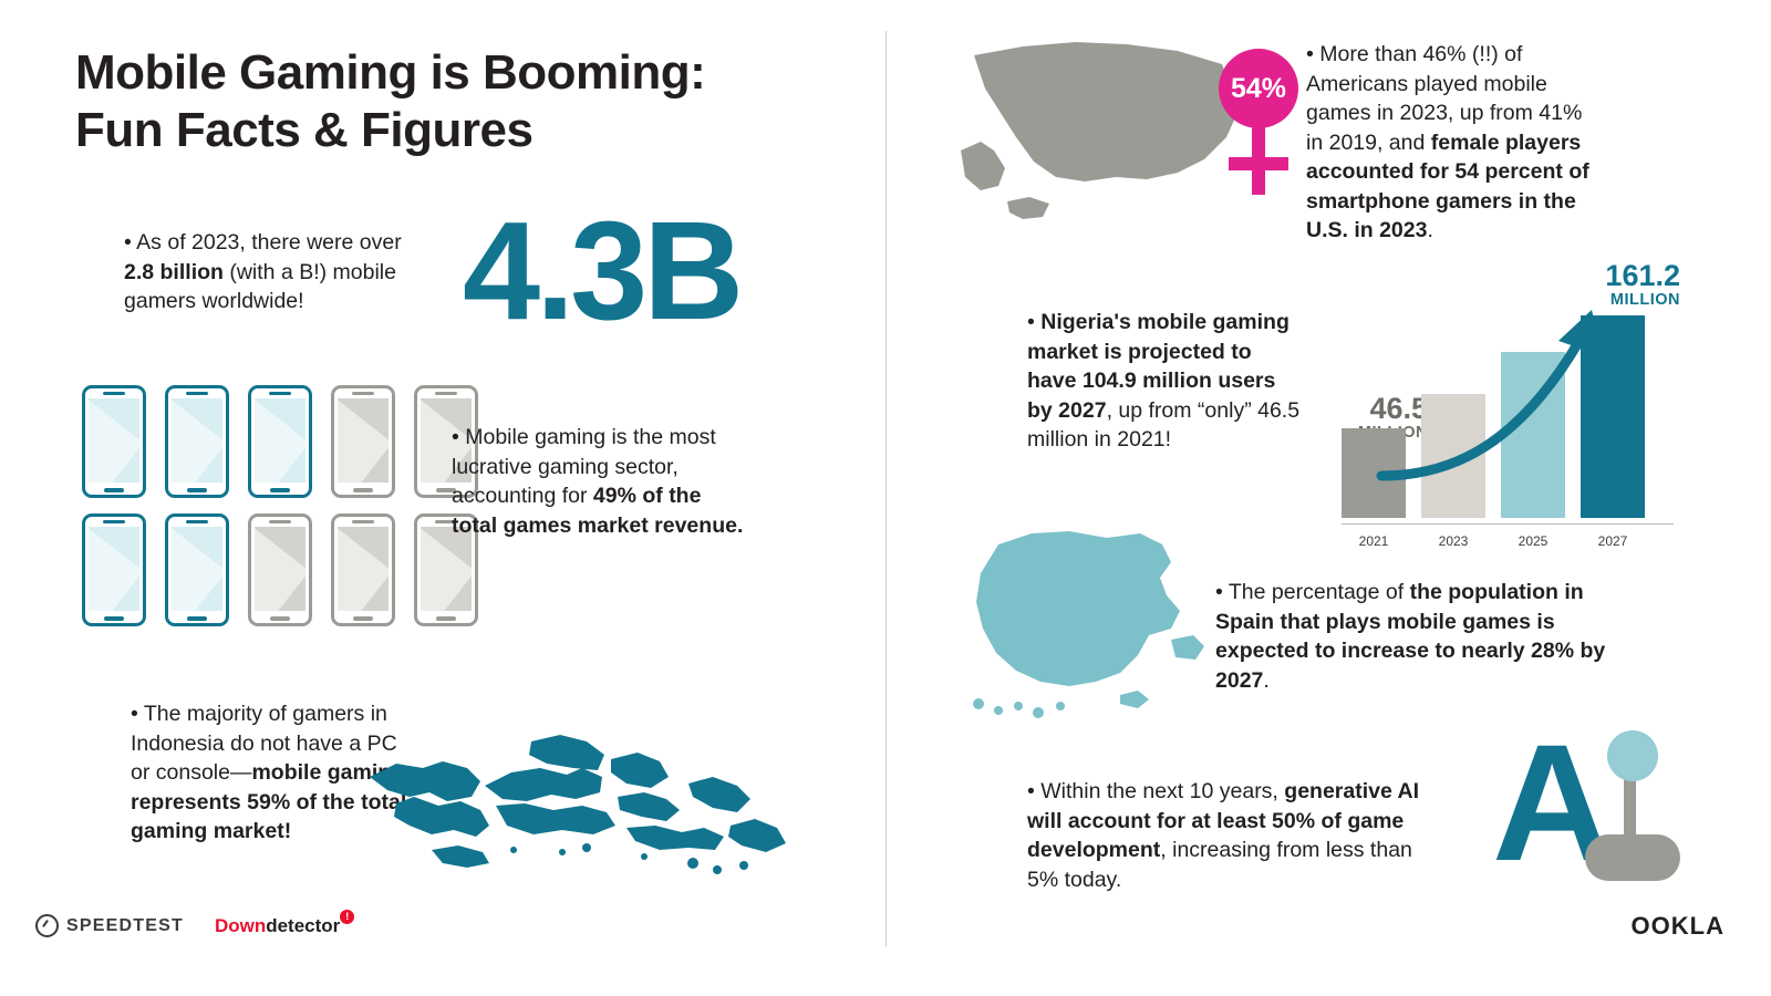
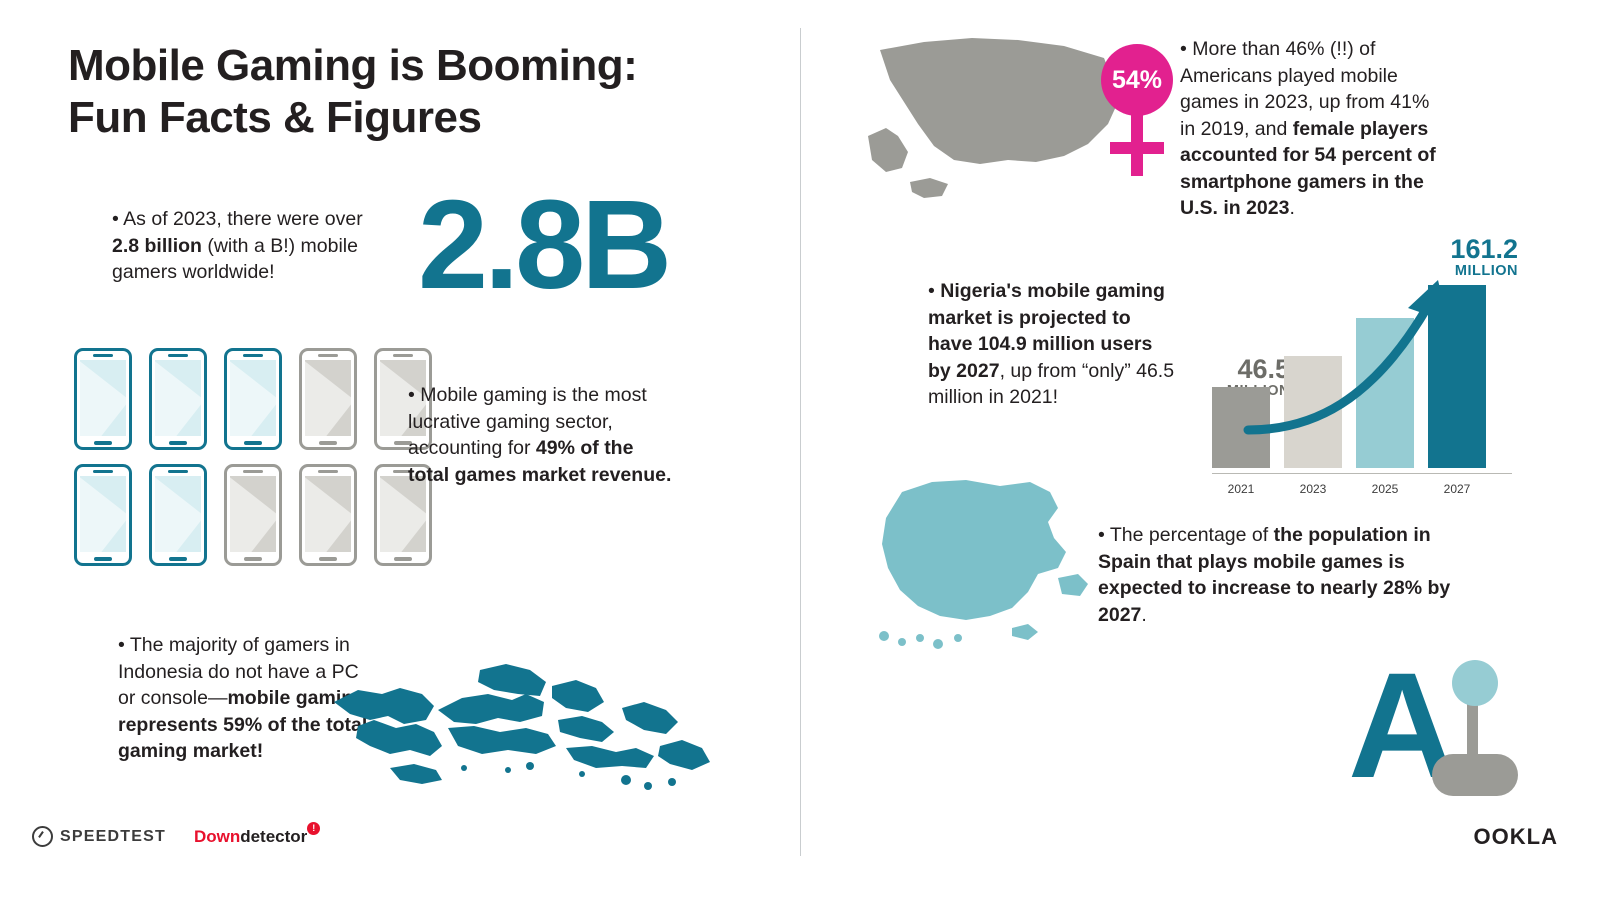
  Mobile Gaming is Booming:
  Fun Facts & Figures
- 4.3B
+ 2.8B
  • As of 2023, there were over 2.8 billion (with a B!) mobile gamers worldwide!
  • Mobile gaming is the most lucrative gaming sector, accounting for 49% of the total games market revenue.
  • The majority of gamers in Indonesia do not have a PC or console—mobile gami represents 59% of the tota gaming market!
  SPEEDTEST
  Downdetector
  !
  OOKLA
  54%
  • More than 46% (!!) of Americans played mobile games in 2023, up from 41% in 2019, and female players accounted for 54 percent of smartphone gamers in the U.S. in 2023.
  • Nigeria's mobile gaming market is projected to have 104.9 million users by 2027, up from “only” 46.5 million in 2021!
  46.5
  161.2
  MILLION
  2021
  2023
  2025
  2027
  • The percentage of the population in Spain that plays mobile games is expected to increase to nearly 28% by 2027.
- • Within the next 10 years, generative AI will account for at least 50% of game development, increasing from less than 5% today.
  A
